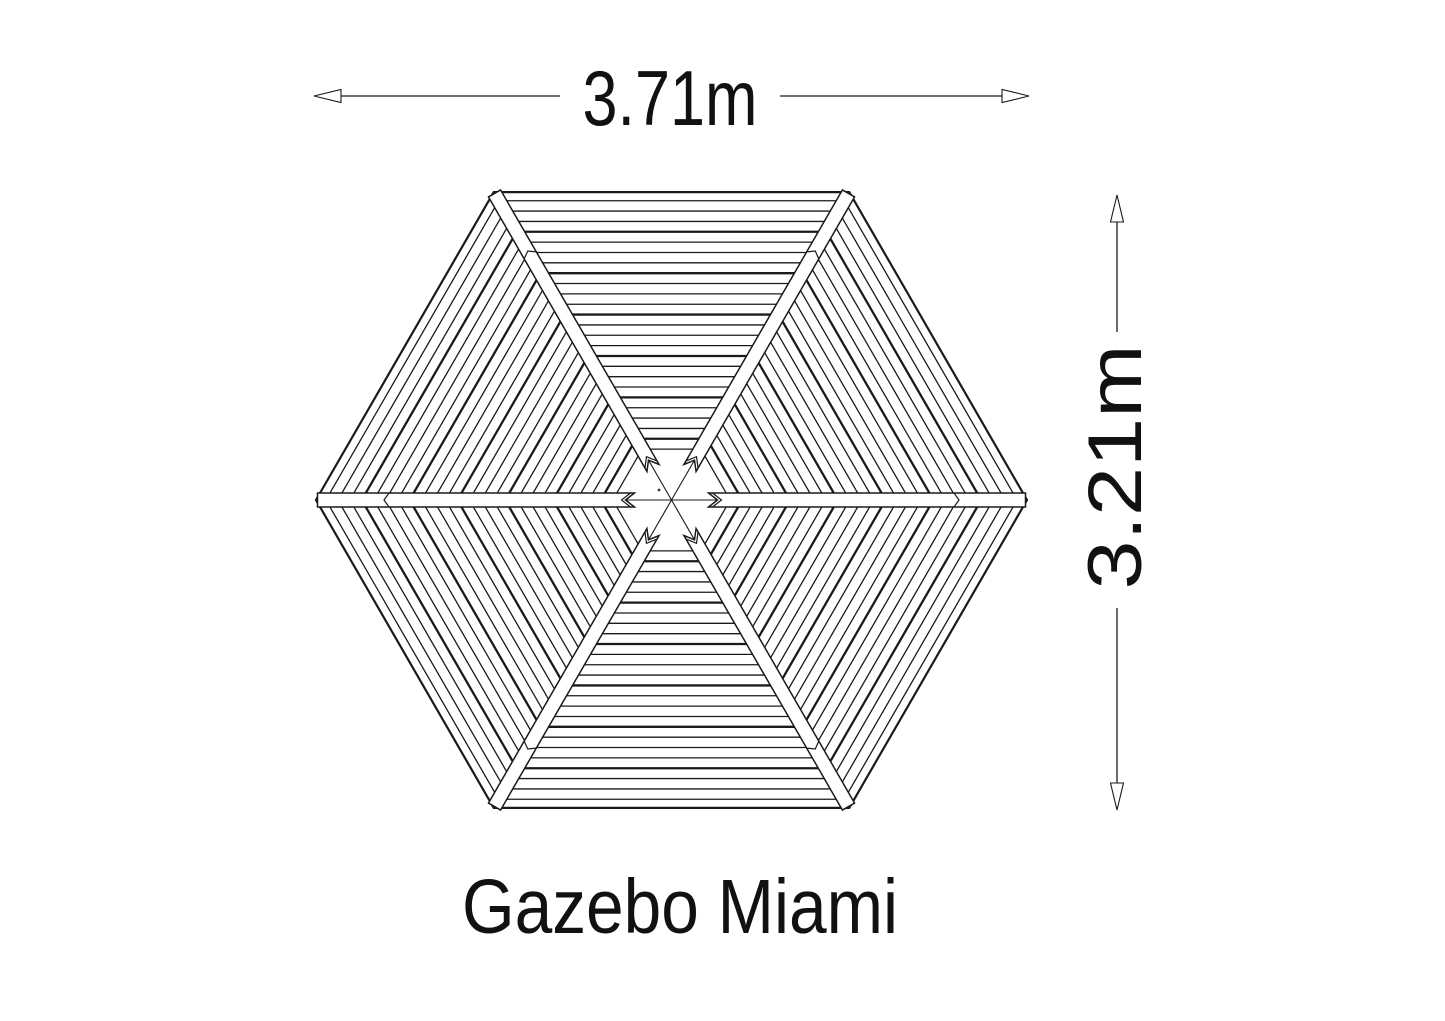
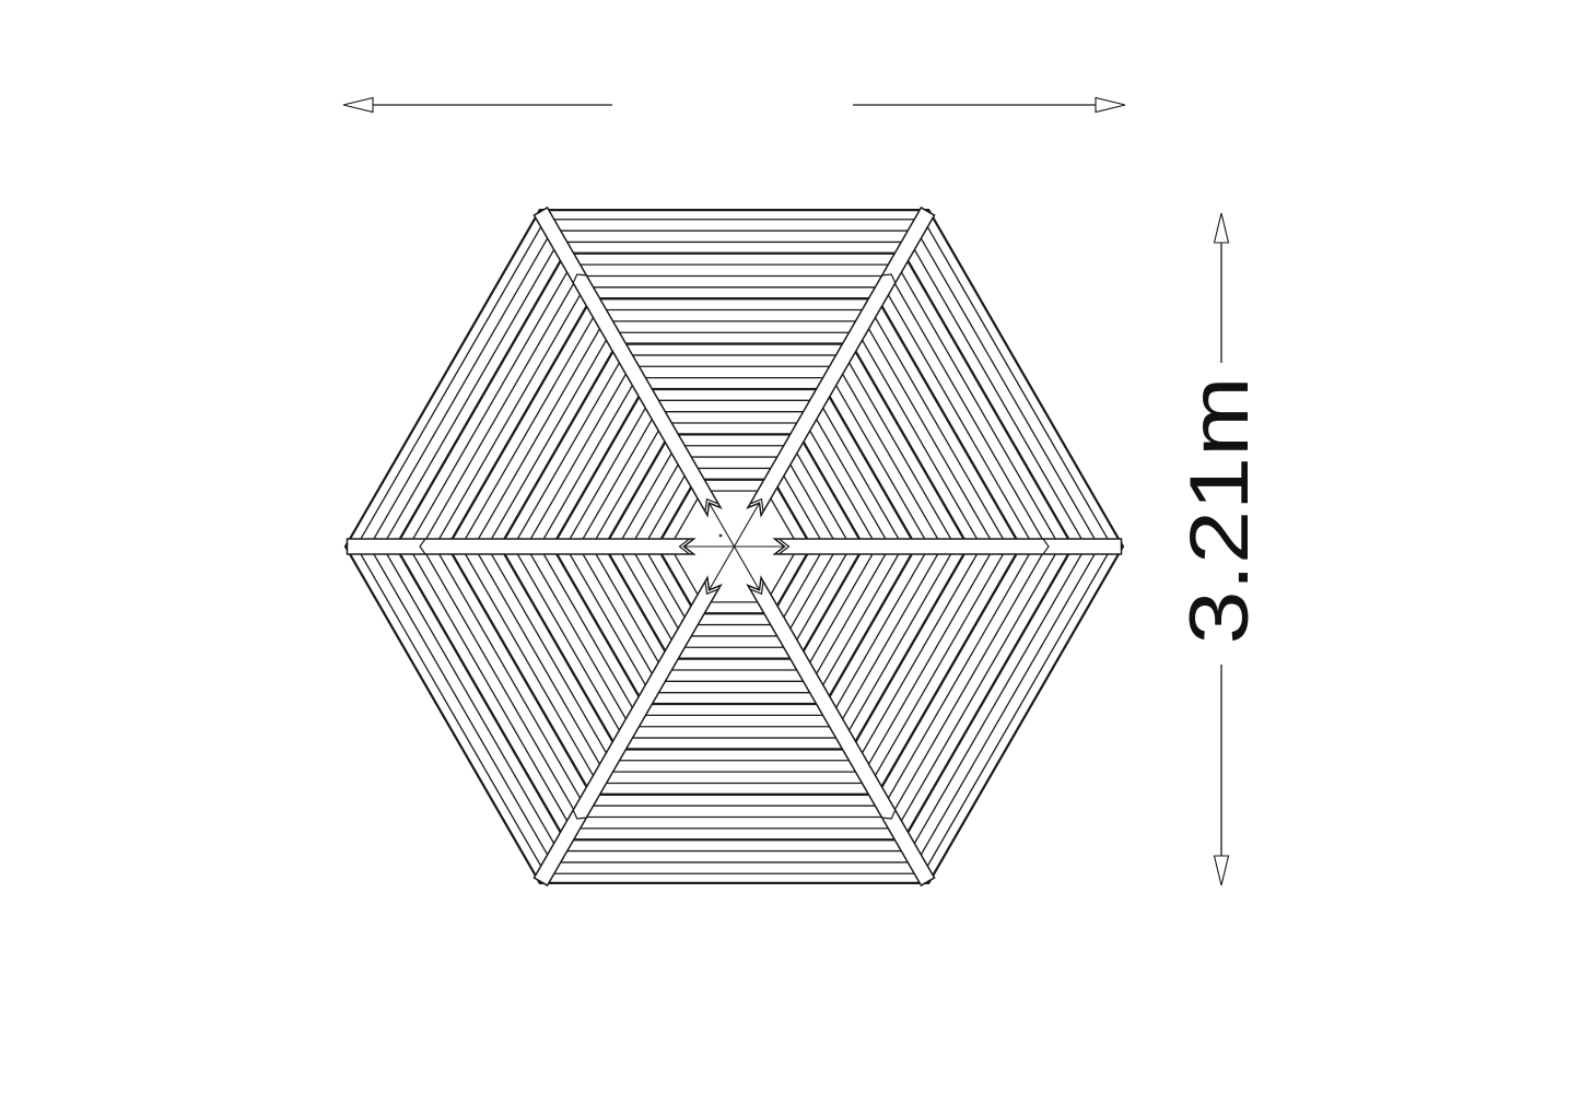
- 3.71m
- Gazebo Miami
